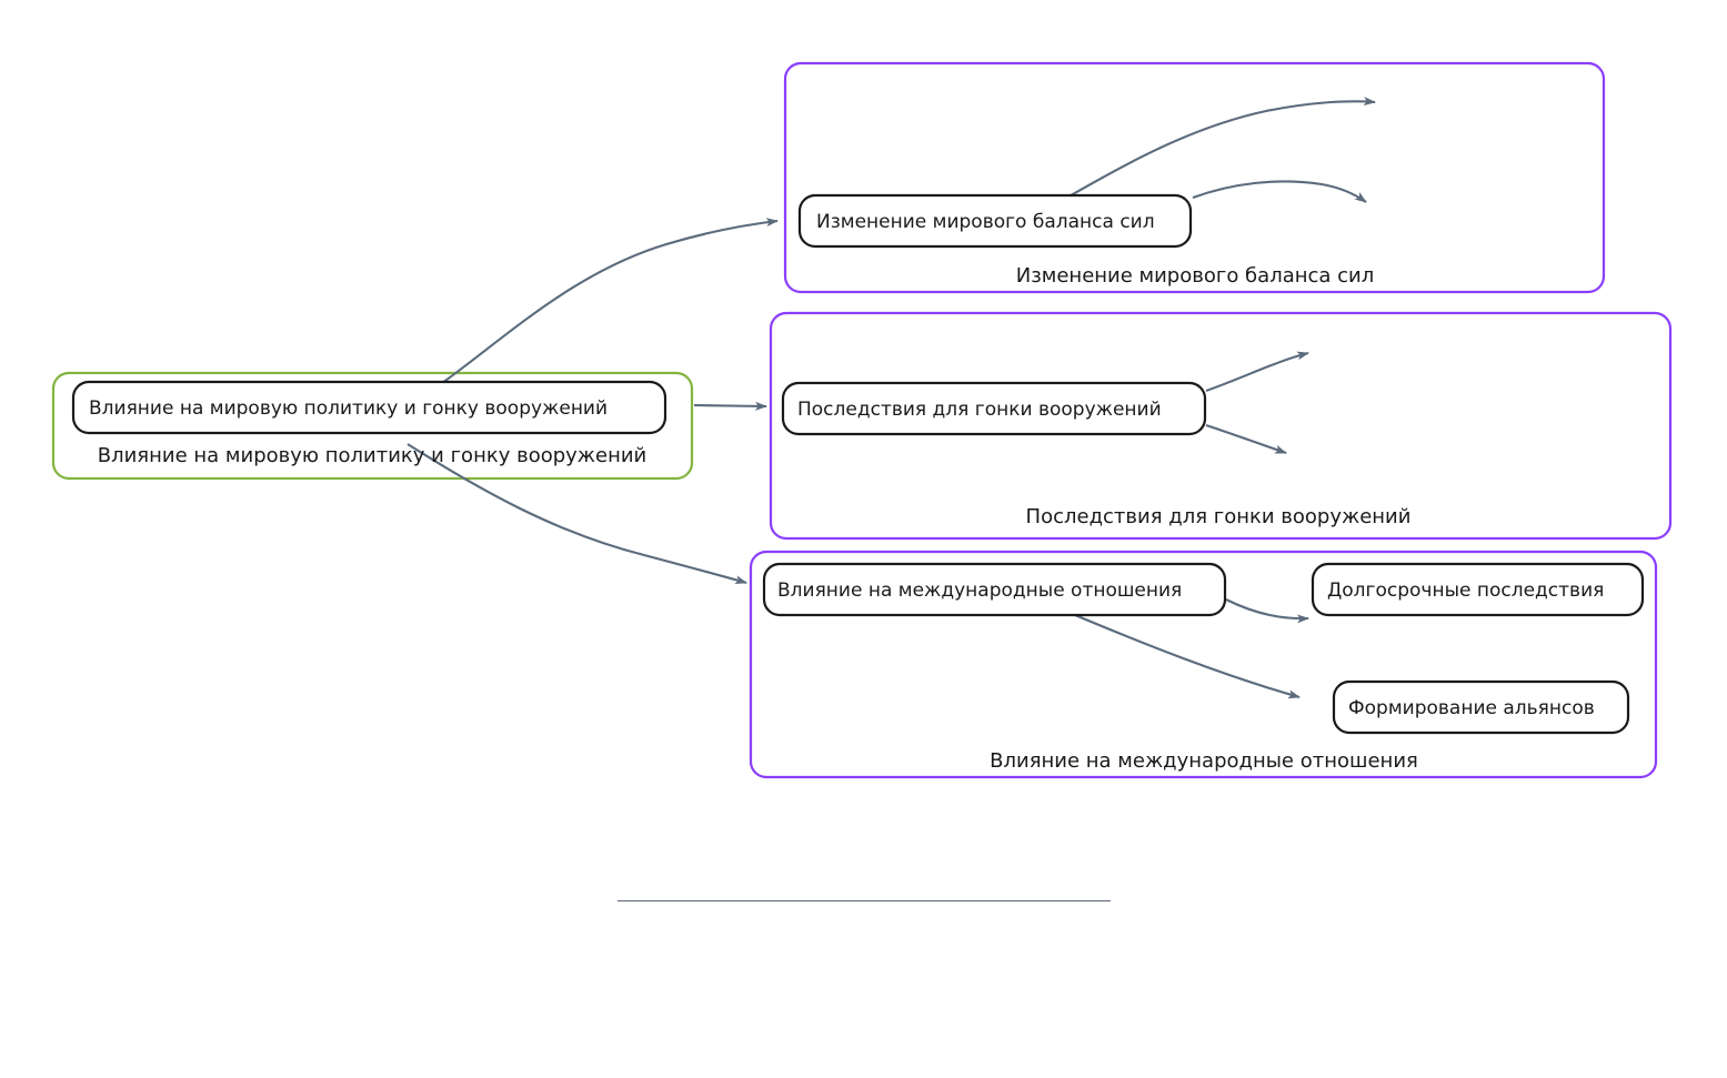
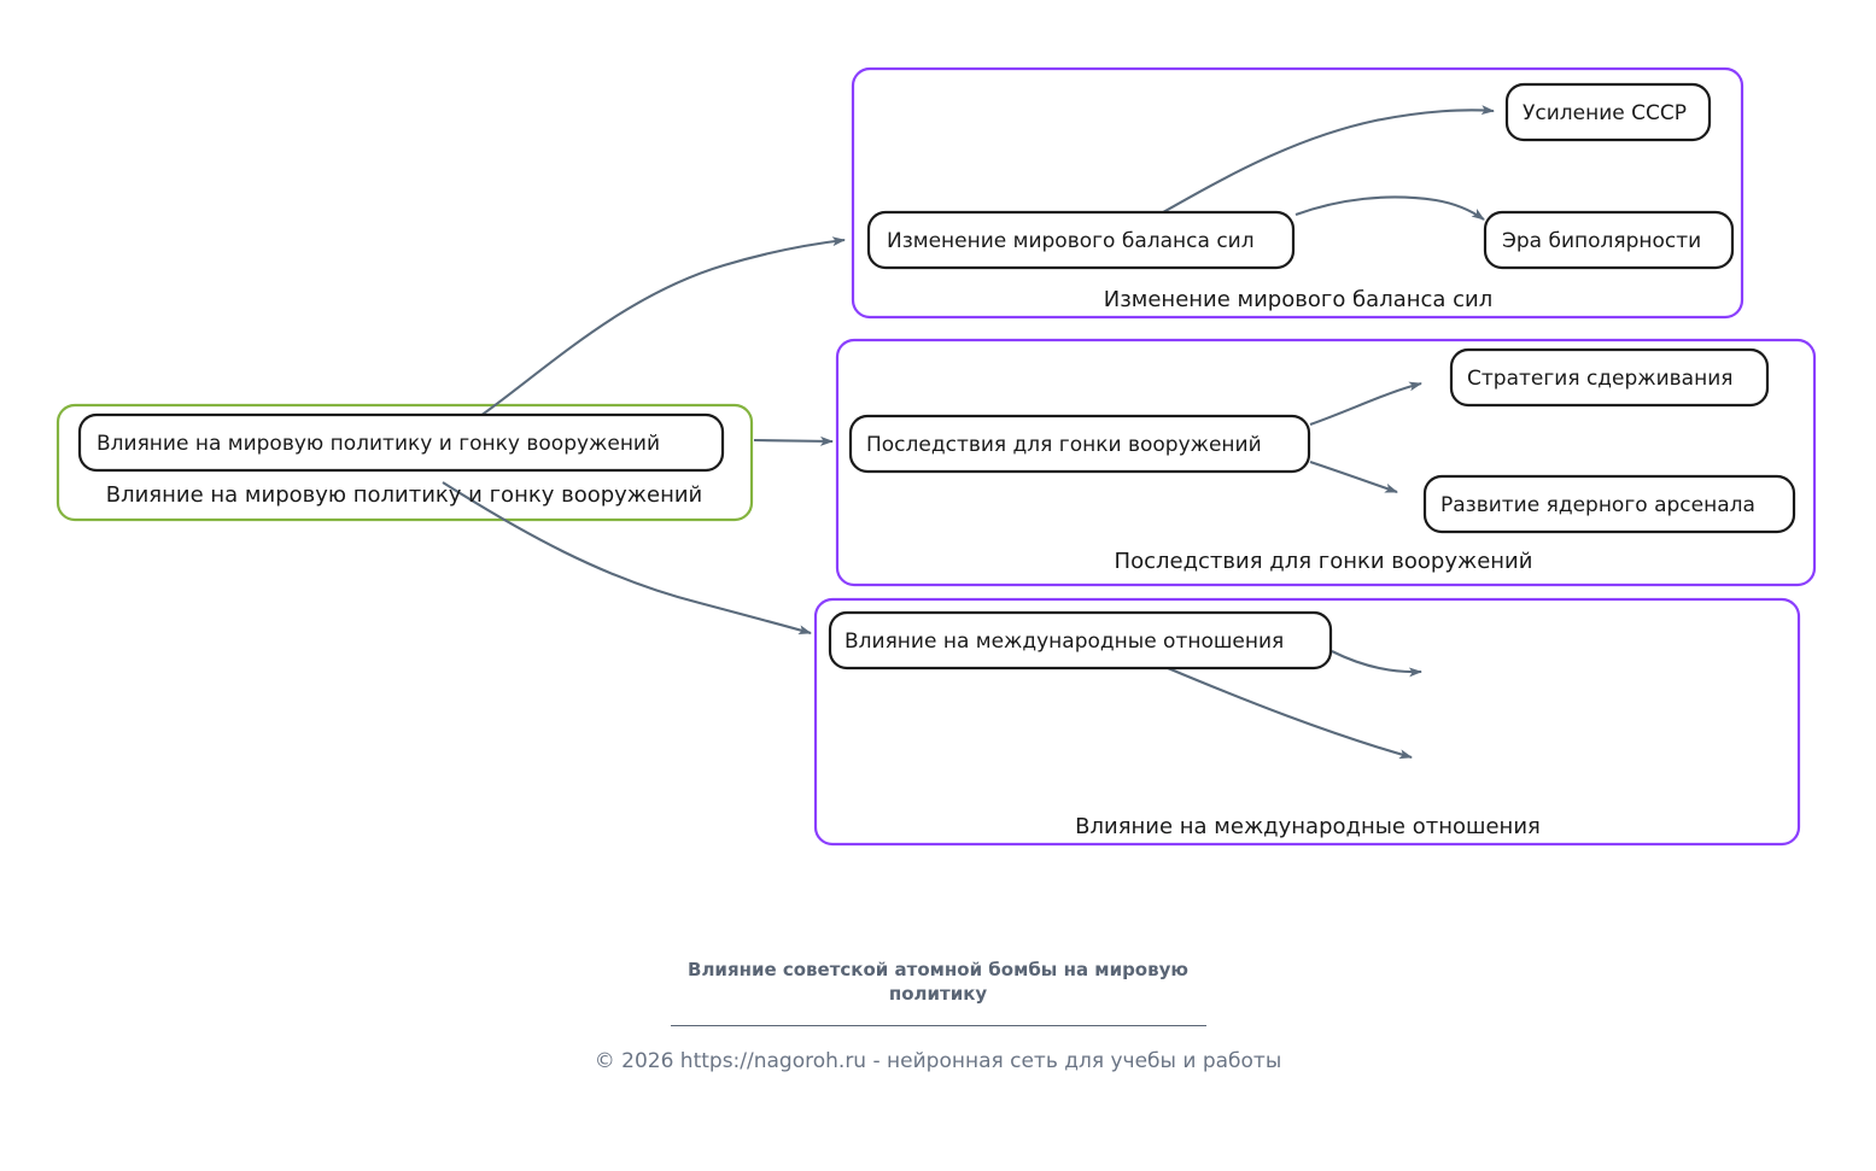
  Изменение мирового баланса сил
+ Усиление СССР
+ Эра биполярности
  Изменение мирового баланса сил
  Последствия для гонки вооружений
+ Стратегия сдерживания
+ Развитие ядерного арсенала
  Последствия для гонки вооружений
  Влияние на международные отношения
- Долгосрочные последствия
- Формирование альянсов
  Влияние на международные отношения
  Влияние на мировую политику и гонку вооружений
  Влияние на мировую политику и гонку вооружений
+ Влияние советской атомной бомбы на мировую
+ политику
+ © 2026 https://nagoroh.ru - нейронная сеть для учебы и работы
